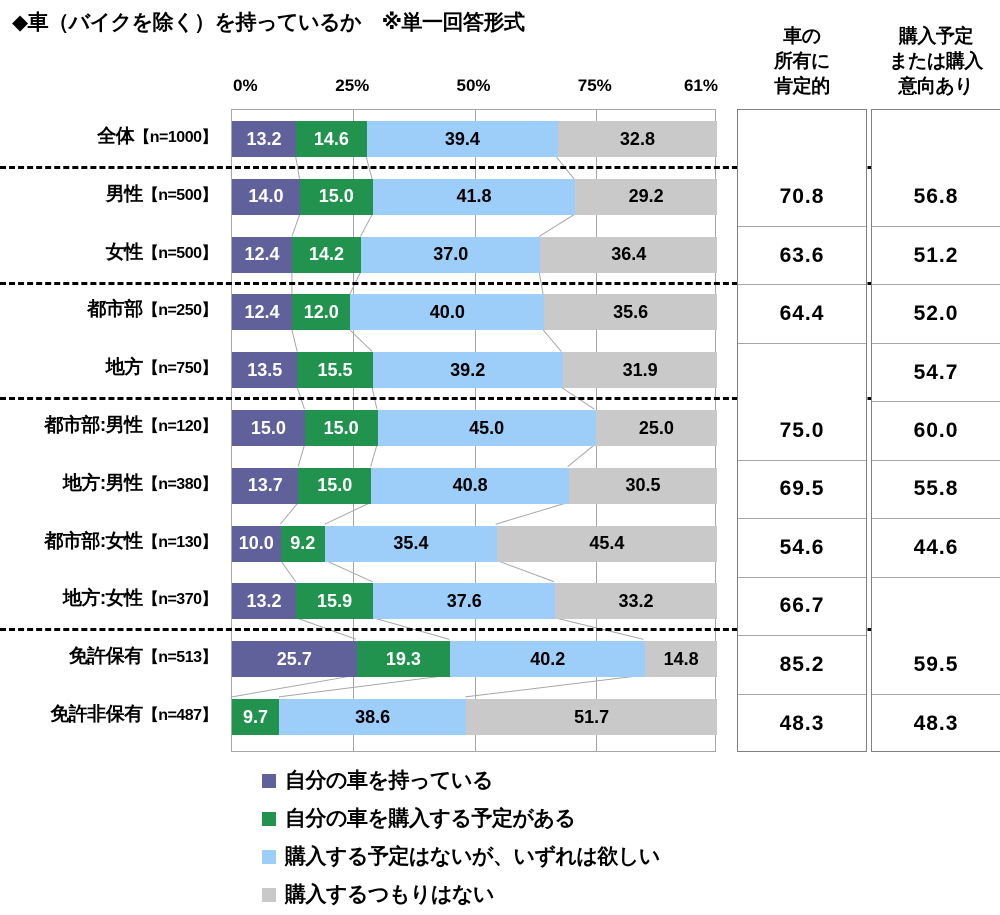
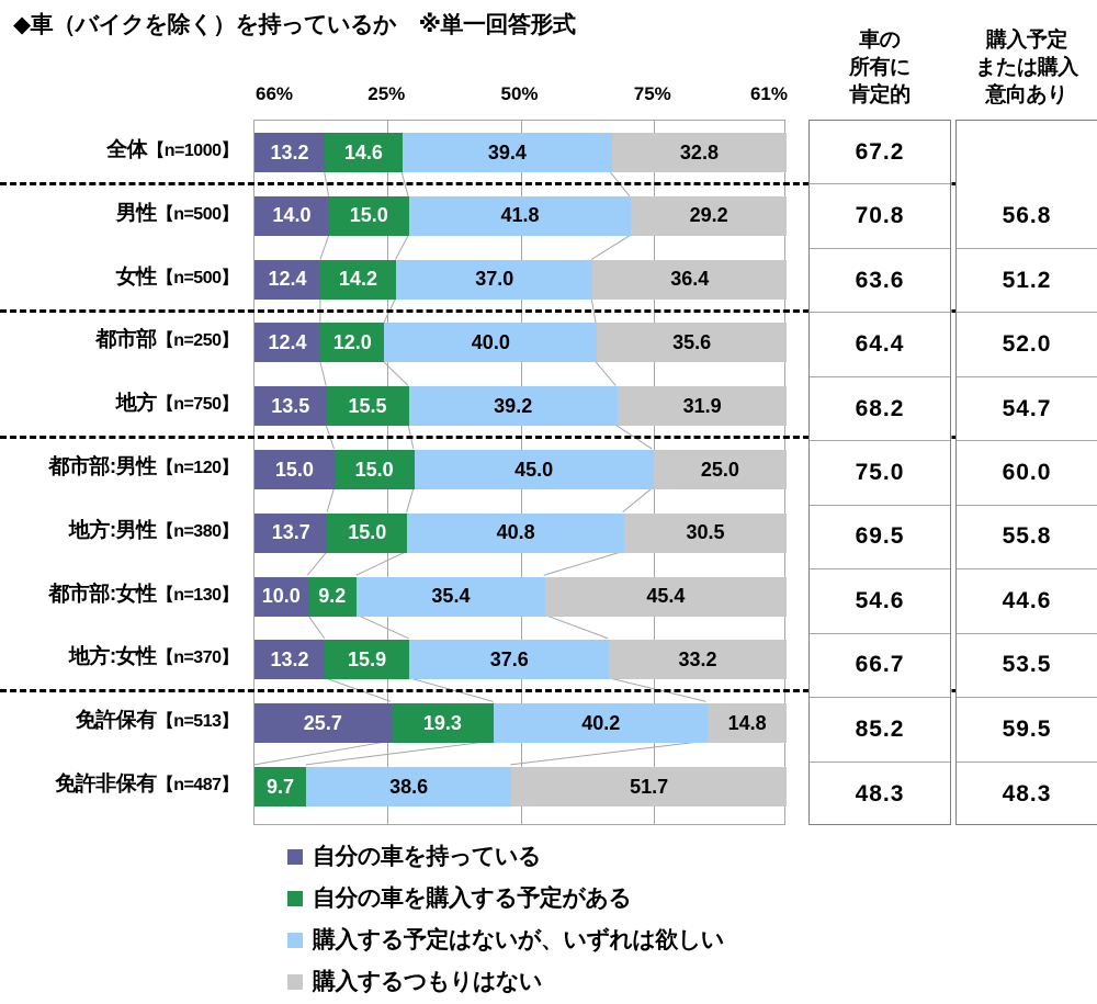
  ◆車（バイクを除く）を持っているか ※単一回答形式
  車の
  所有に
  肯定的
  購入予定
  または購入
  意向あり
- 0%
+ 66%
  25%
  50%
  75%
  61%
  全体【n=1000】
  男性【n=500】
  女性【n=500】
  都市部【n=250】
  地方【n=750】
  都市部:男性【n=120】
  地方:男性【n=380】
  都市部:女性【n=130】
  地方:女性【n=370】
  免許保有【n=513】
  免許非保有【n=487】
  13.2
  14.6
  39.4
  32.8
  14.0
  15.0
  41.8
  29.2
  12.4
  14.2
  37.0
  36.4
  12.4
  12.0
  40.0
  35.6
  13.5
  15.5
  39.2
  31.9
  15.0
  15.0
  45.0
  25.0
  13.7
  15.0
  40.8
  30.5
  10.0
  9.2
  35.4
  45.4
  13.2
  15.9
  37.6
  33.2
  25.7
  19.3
  40.2
  14.8
  9.7
  38.6
  51.7
+ 67.2
  70.8
  63.6
  64.4
+ 68.2
  75.0
  69.5
  54.6
  66.7
  85.2
  48.3
  56.8
  51.2
  52.0
  54.7
  60.0
  55.8
  44.6
+ 53.5
  59.5
  48.3
  自分の車を持っている
  自分の車を購入する予定がある
  購入する予定はないが、いずれは欲しい
  購入するつもりはない
